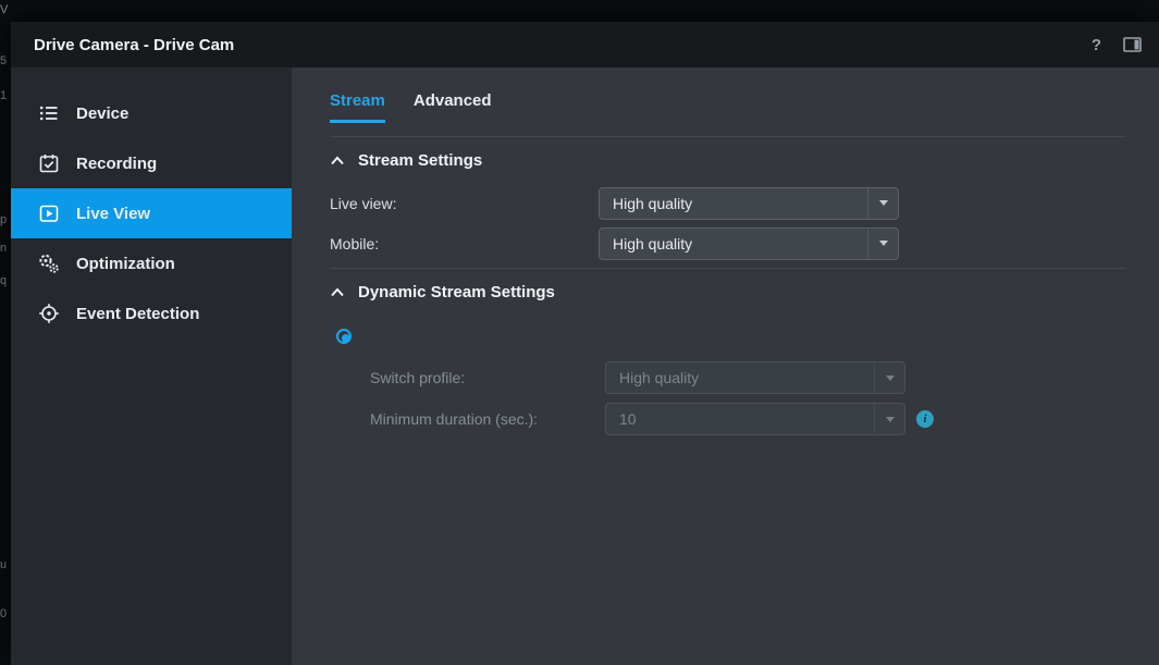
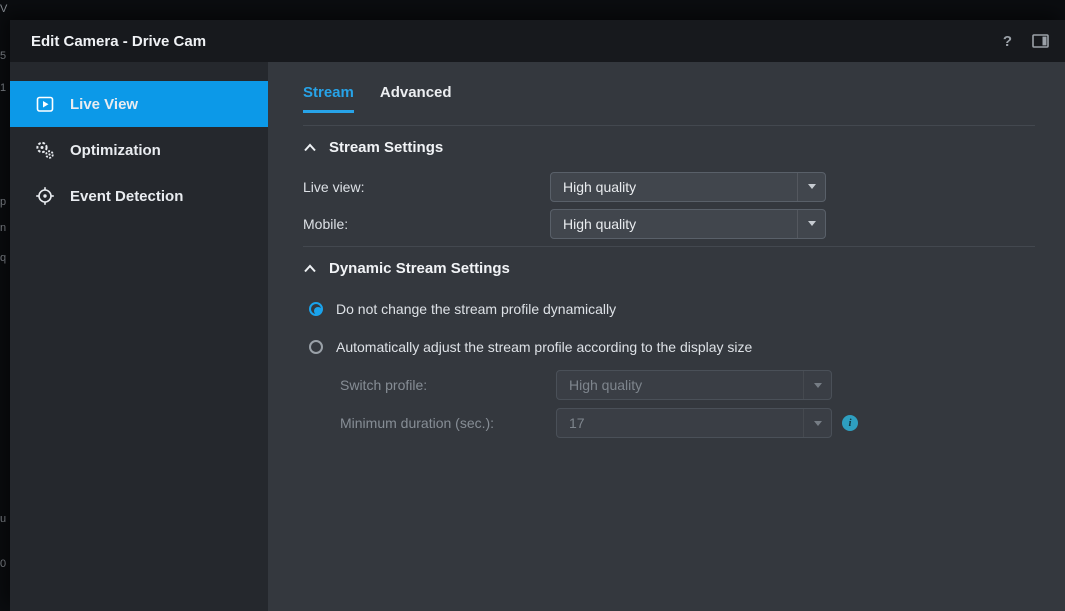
  V
  5
  1
  p
  n
  q
  u
  0
- Drive Camera - Drive Cam
+ Edit Camera - Drive Cam
  ?
- Device
- Recording
  Live View
  Optimization
  Event Detection
  Stream
  Advanced
  Stream Settings
  Live view:
  High quality
  Mobile:
  High quality
  Dynamic Stream Settings
+ Do not change the stream profile dynamically
+ Automatically adjust the stream profile according to the display size
  Switch profile:
  High quality
  Minimum duration (sec.):
- 10
+ 17
  i
